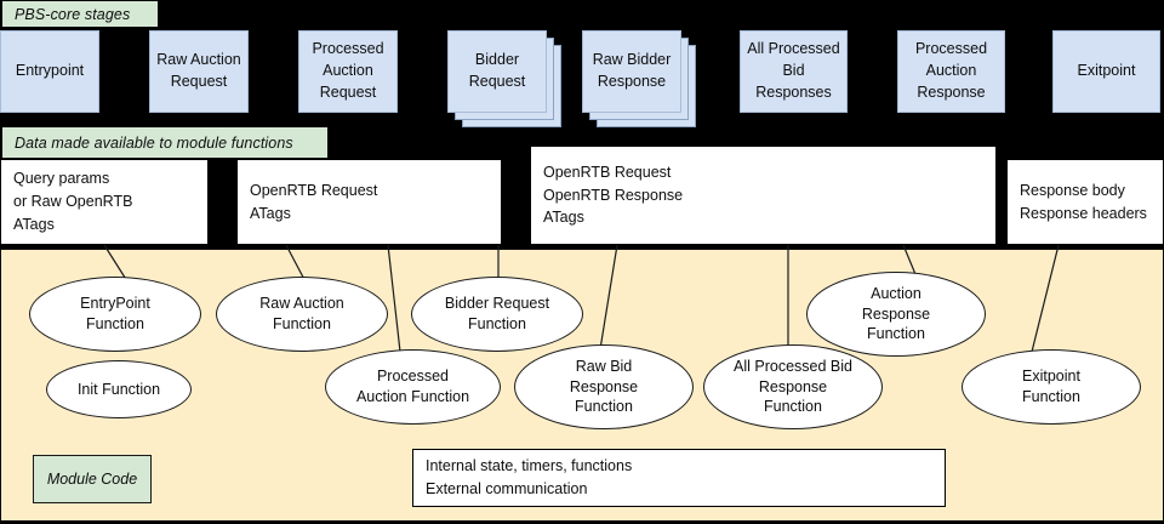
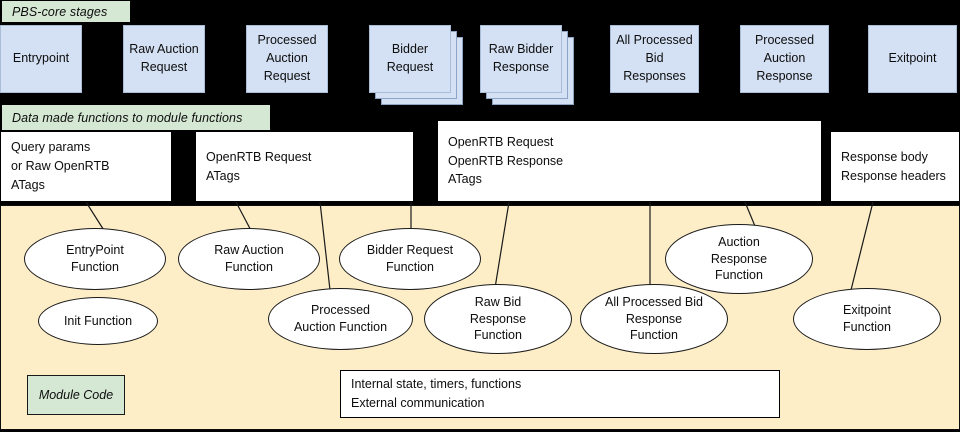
  PBS-core stages
  Entrypoint
  Raw Auction
  Request
  Processed
  Auction
  Request
  Bidder
  Request
  Raw Bidder
  Response
  All Processed
  Bid
  Responses
  Processed
  Auction
  Response
  Exitpoint
- Data made available to module functions
+ Data made functions to module functions
  Query params
  or Raw OpenRTB
  ATags
  OpenRTB Request
  ATags
  OpenRTB Request
  OpenRTB Response
  ATags
  Response body
  Response headers
  EntryPoint
  Function
  Init Function
  Raw Auction
  Function
  Processed
  Auction Function
  Bidder Request
  Function
  Raw Bid
  Response
  Function
  All Processed Bid
  Response
  Function
  Auction
  Response
  Function
  Exitpoint
  Function
  Module Code
  Internal state, timers, functions
  External communication
